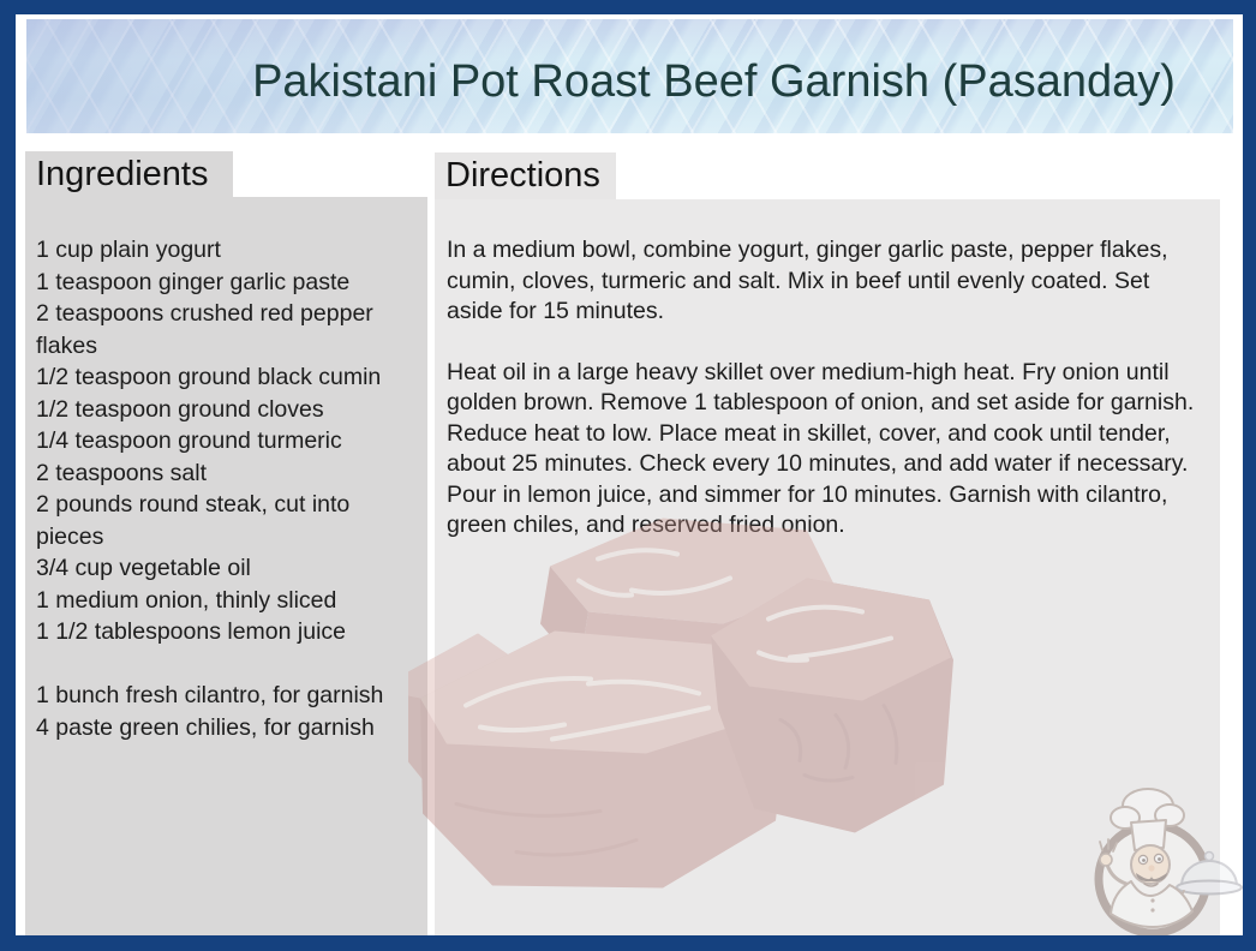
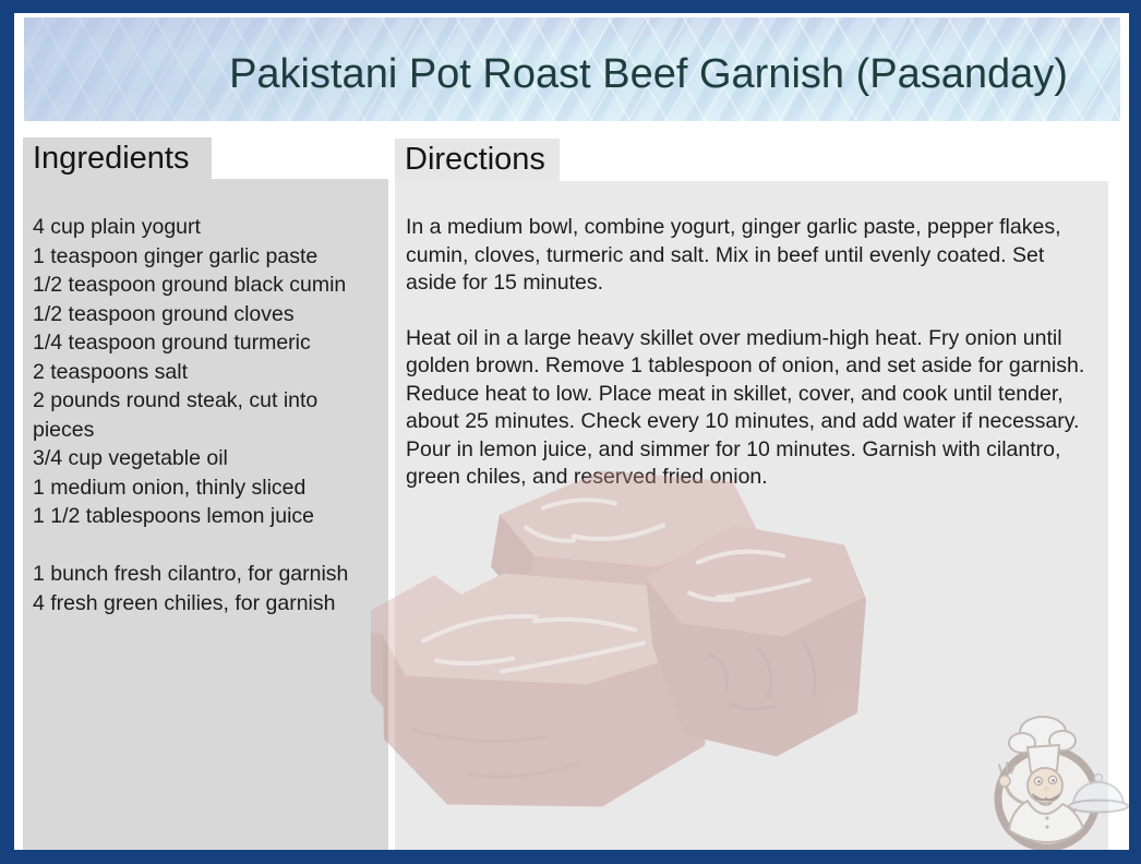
  Pakistani Pot Roast Beef Garnish (Pasanday)
  Ingredients
- 1 cup plain yogurt
+ 4 cup plain yogurt
  1 teaspoon ginger garlic paste
- 2 teaspoons crushed red pepper flakes
  1/2 teaspoon ground black cumin
  1/2 teaspoon ground cloves
  1/4 teaspoon ground turmeric
  2 teaspoons salt
  2 pounds round steak, cut into pieces
  3/4 cup vegetable oil
  1 medium onion, thinly sliced
  1 1/2 tablespoons lemon juice
  1 bunch fresh cilantro, for garnish
- 4 paste green chilies, for garnish
+ 4 fresh green chilies, for garnish
  Directions
  In a medium bowl, combine yogurt, ginger garlic paste, pepper flakes, cumin, cloves, turmeric and salt. Mix in beef until evenly coated. Set aside for 15 minutes.
  Heat oil in a large heavy skillet over medium-high heat. Fry onion until golden brown. Remove 1 tablespoon of onion, and set aside for garnish. Reduce heat to low. Place meat in skillet, cover, and cook until tender, about 25 minutes. Check every 10 minutes, and add water if necessary. Pour in lemon juice, and simmer for 10 minutes. Garnish with cilantro, green chiles, and reserved fried onion.
